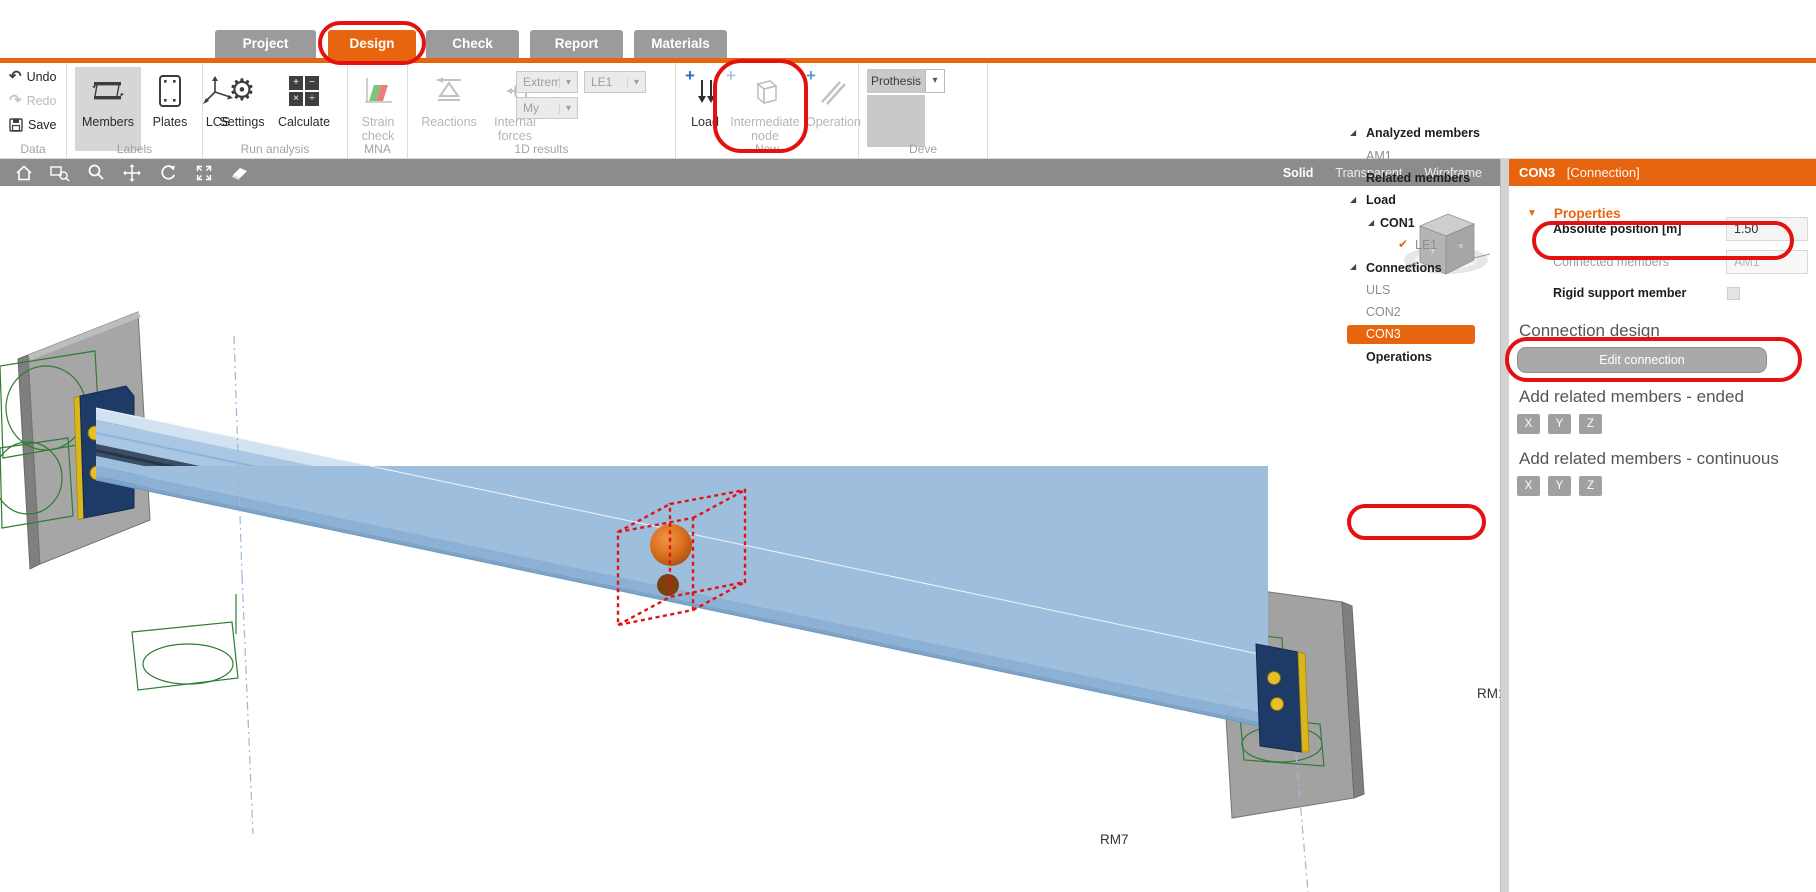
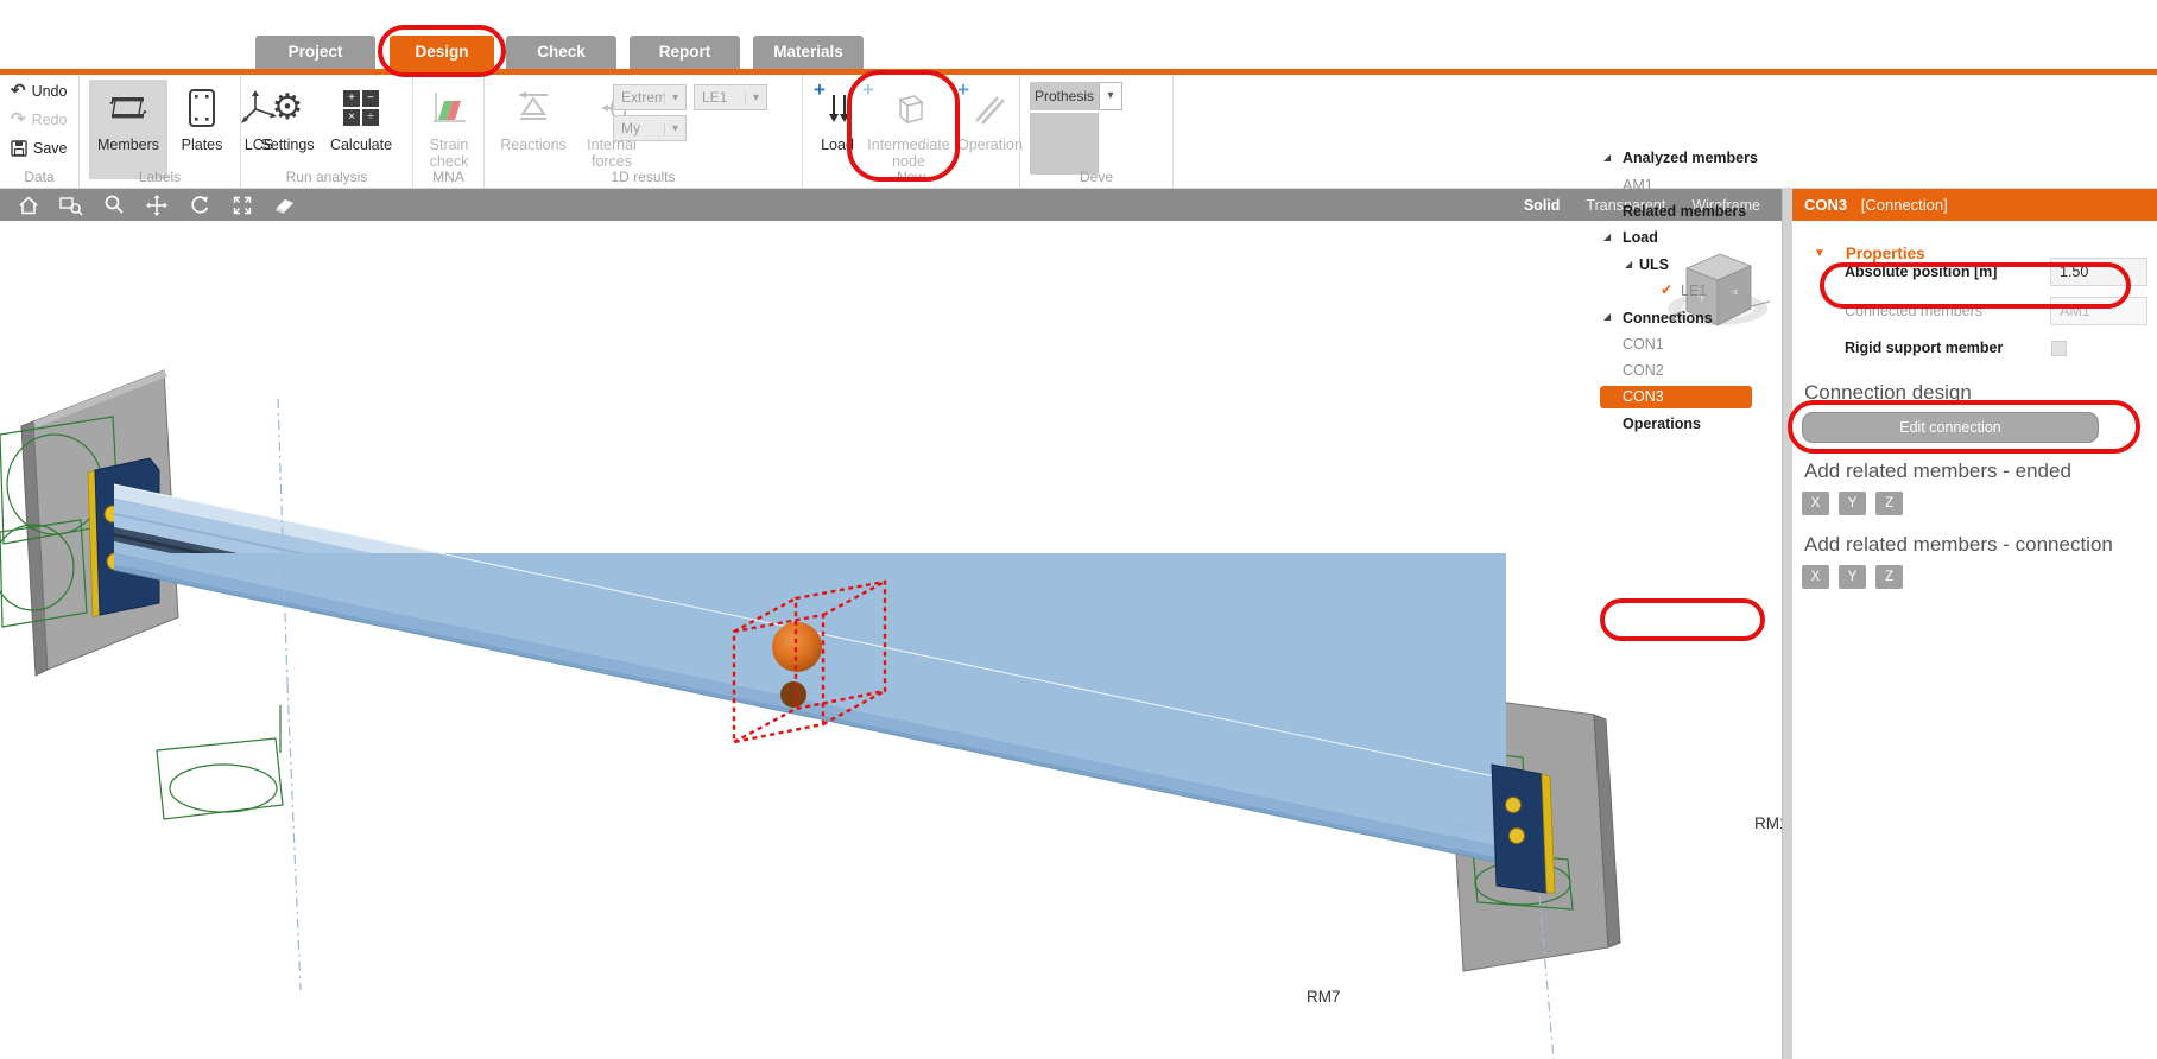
  Project
  Design
  Check
  Report
  Materials
  ↶
  Undo
  ↷
  Redo
  Save
  Data
  Members
  Plates
  LCS
  Labels
  ⚙
  Settings
  +
  −
  ×
  ÷
  Calculate
  Run analysis
  Strain check
  MNA
  Reactions
  Internal forces
  Extrem
  ▾
  My
  ▾
  LE1
  ▾
  1D results
  +
  Load
  +
  Intermediate node
  +
  Operation
  New
  Prothesis
  ▾
  Deve
  Solid
  Transparent
  Wireframe
  RM7
  ◢
  Analyzed members
  AM1
  Related members
  ◢
  Load
  ◢
- CON1
+ ULS
  ✔
  LE1
  ◢
  Connections
- ULS
+ CON1
  CON2
  CON3
  Operations
  CON3 [Connection]
  ▼
  Properties
  Absolute position [m]
  1.50
  Connected members
  AM1
  Rigid support member
  Connection design
  Edit connection
  Add related members - ended
  X
  Y
  Z
- Add related members - continuous
+ Add related members - connection
  X
  Y
  Z
